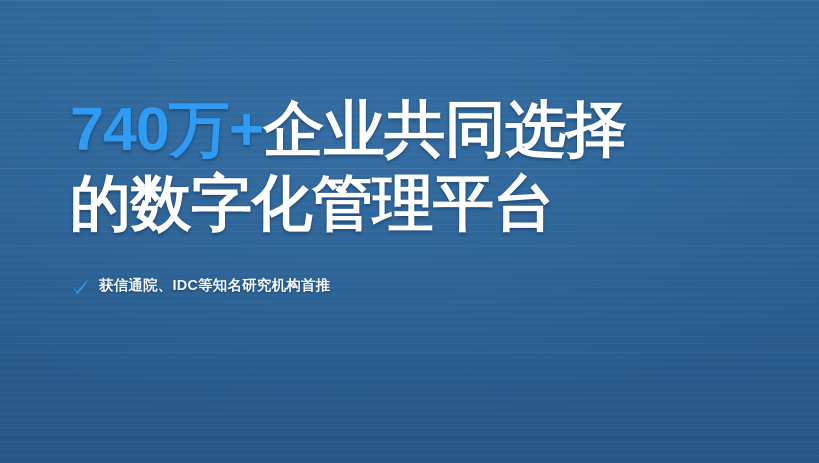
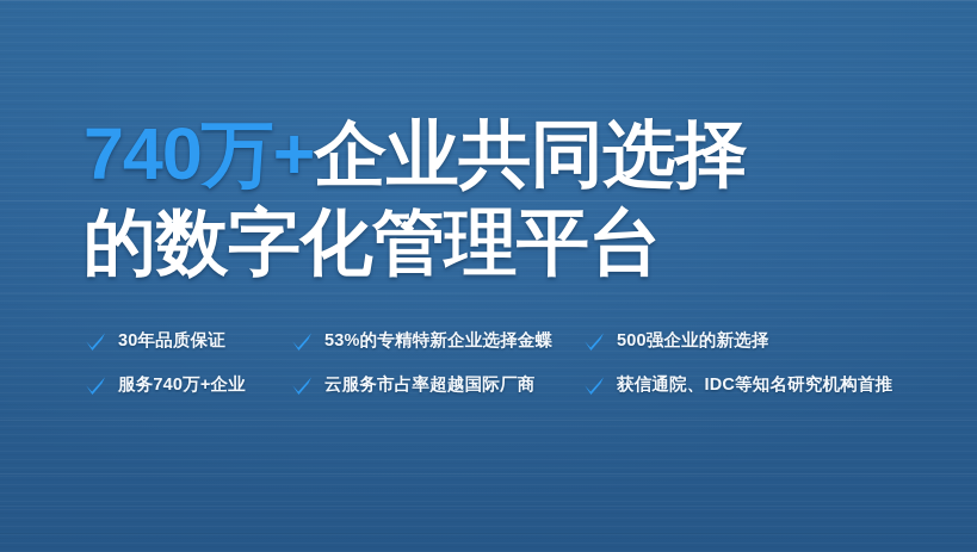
  740万+企业共同选择
  的数字化管理平台
+ 30年品质保证
+ 53%的专精特新企业选择金蝶
+ 500强企业的新选择
+ 服务740万+企业
+ 云服务市占率超越国际厂商
  获信通院、IDC等知名研究机构首推
